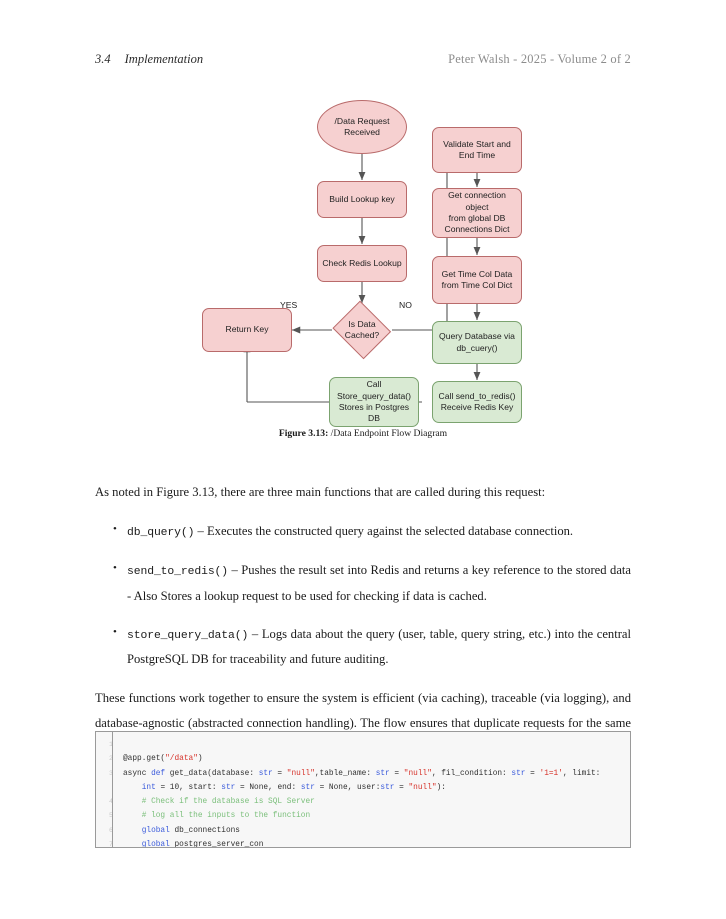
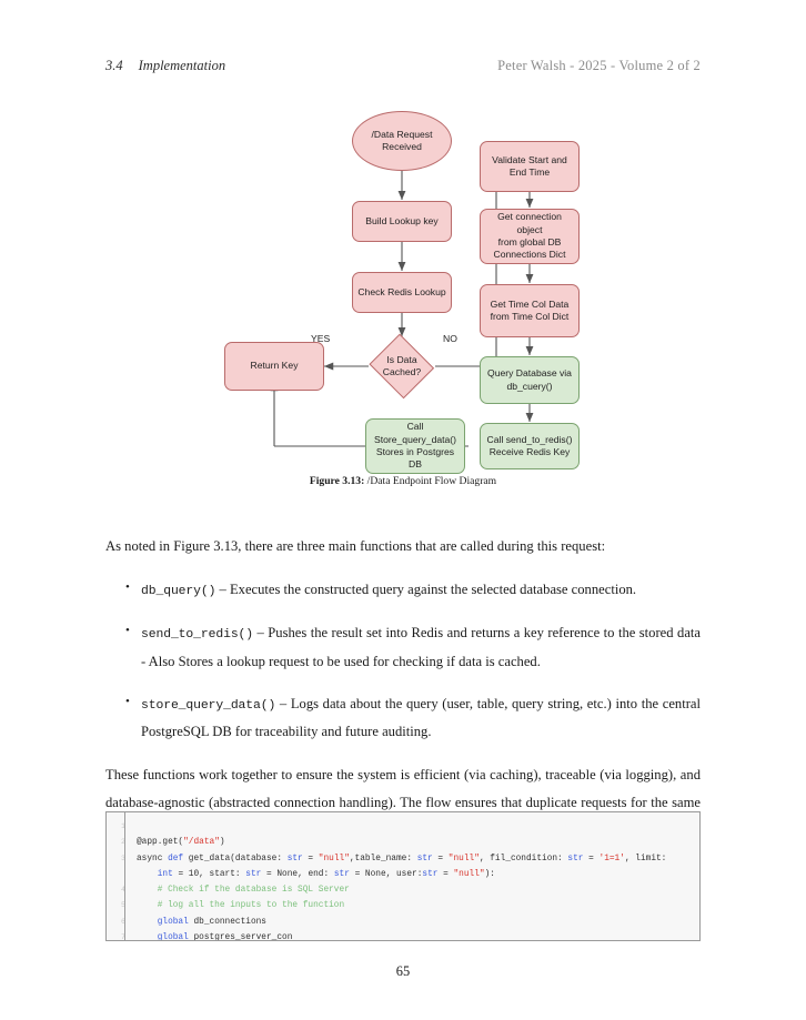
  3.4
  Implementation
  Peter Walsh - 2025 - Volume 2 of 2
  /Data Request
  Received
  Build Lookup key
  Check Redis Lookup
  Is Data
  Cached?
  Return Key
  Validate Start and
  End Time
  Get connection object
  from global DB
  Connections Dict
  Get Time Col Data
  from Time Col Dict
  Query Database via
  db_cuery()
  Call send_to_redis()
  Receive Redis Key
  Call
  Store_query_data()
  Stores in Postgres
  DB
  YES
  NO
  Figure 3.13: /Data Endpoint Flow Diagram
  As noted in Figure 3.13, there are three main functions that are called during this request:
  db_query() – Executes the constructed query against the selected database connection.
  send_to_redis() – Pushes the result set into Redis and returns a key reference to the stored data - Also Stores a lookup request to be used for checking if data is cached.
  store_query_data() – Logs data about the query (user, table, query string, etc.) into the central PostgreSQL DB for traceability and future auditing.
  @app.get("/data")
  async def get_data(database: str = "null",table_name: str = "null", fil_condition: str = '1=1', limit:
  int = 10, start: str = None, end: str = None, user:str = "null"):
  # Check if the database is SQL Server
  # log all the inputs to the function
  global db_connections
  global postgres_server_con
+ 65
